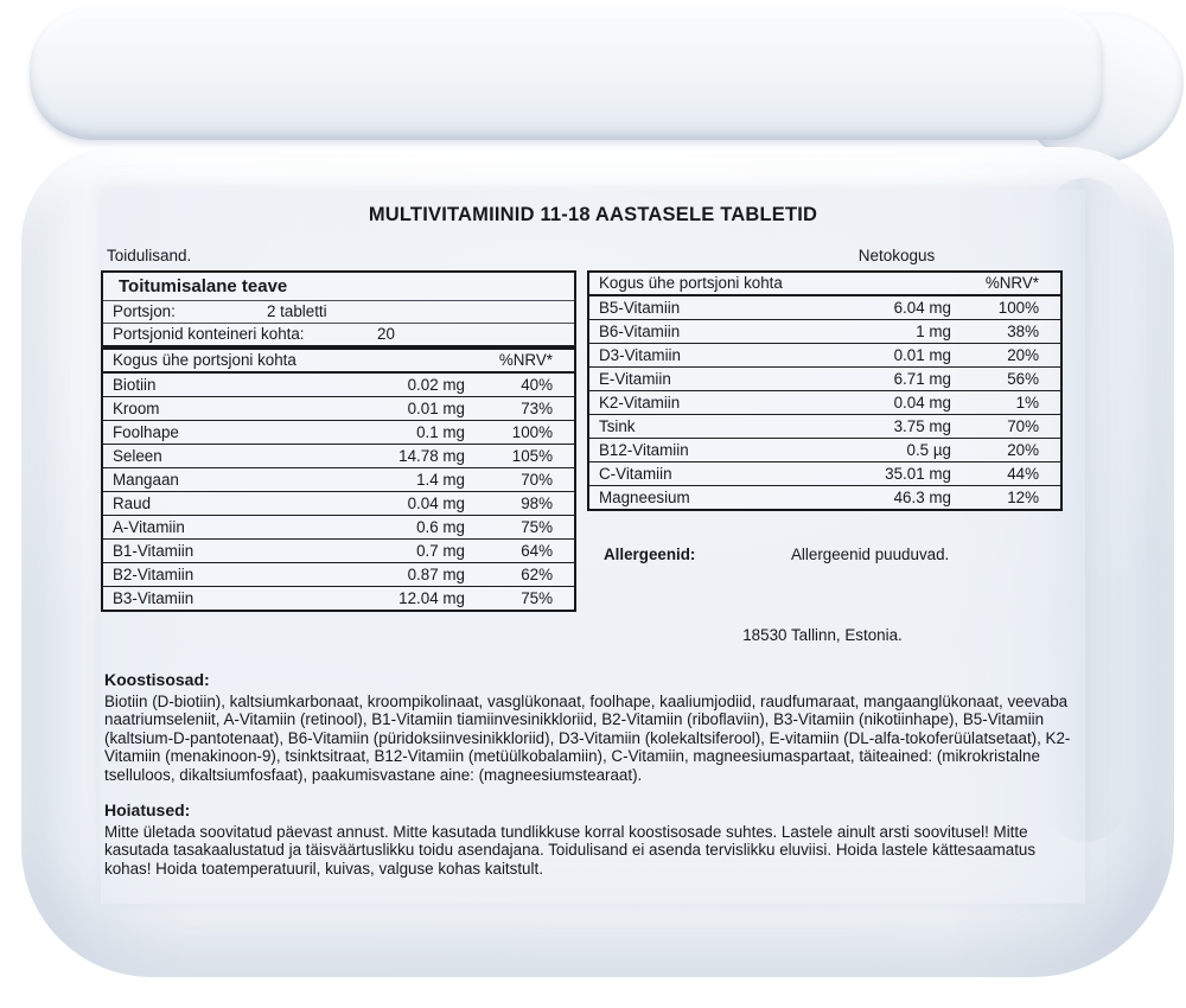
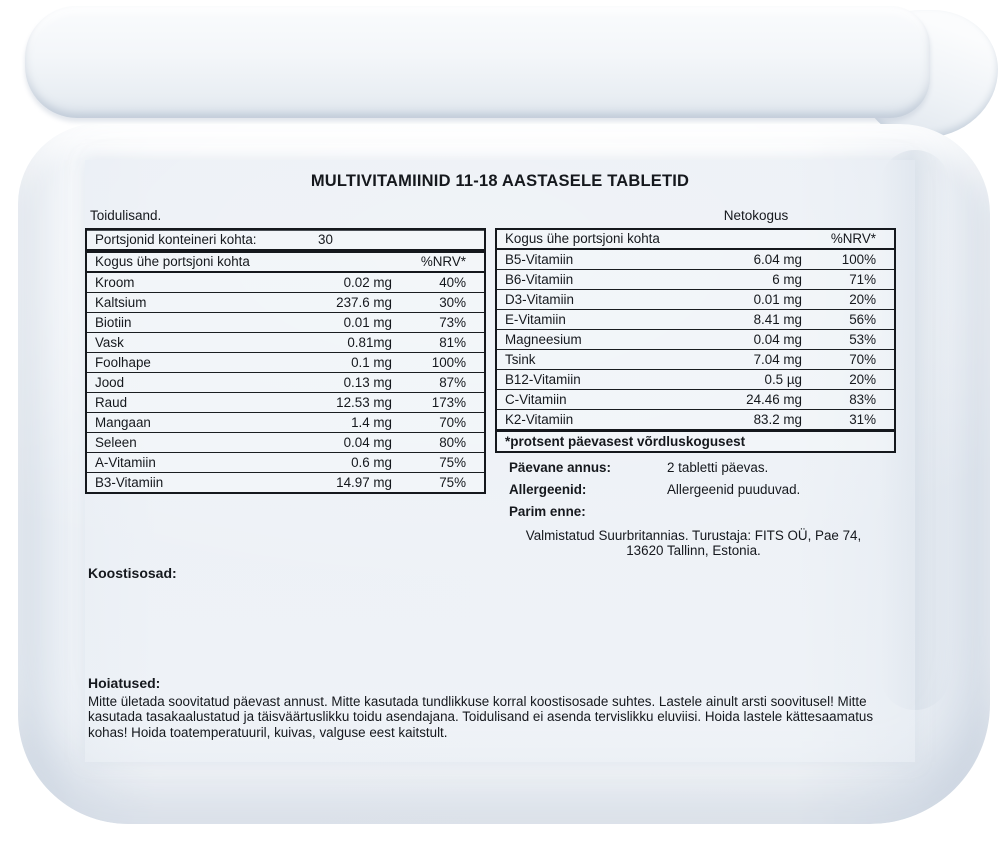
  MULTIVITAMIINID 11-18 AASTASELE TABLETID
  Toidulisand.
  Netokogus
- Toitumisalane teave
- Portsjon:
- 2 tabletti
  Portsjonid konteineri kohta:
- 20
+ 30
  Kogus ühe portsjoni kohta
  %NRV*
- Biotiin
+ Kroom
  0.02 mg
  40%
+ Kaltsium
+ 237.6 mg
+ 30%
- Kroom
+ Biotiin
  0.01 mg
  73%
+ Vask
+ 0.81mg
+ 81%
  Foolhape
  0.1 mg
  100%
+ Jood
+ 0.13 mg
+ 87%
- Seleen
+ Raud
- 14.78 mg
+ 12.53 mg
- 105%
+ 173%
  Mangaan
  1.4 mg
  70%
- Raud
+ Seleen
  0.04 mg
- 98%
+ 80%
  A-Vitamiin
  0.6 mg
  75%
- B1-Vitamiin
- 0.7 mg
- 64%
- B2-Vitamiin
- 0.87 mg
- 62%
  B3-Vitamiin
- 12.04 mg
+ 14.97 mg
  75%
  Kogus ühe portsjoni kohta
  %NRV*
  B5-Vitamiin
  6.04 mg
  100%
  B6-Vitamiin
- 1 mg
+ 6 mg
- 38%
+ 71%
  D3-Vitamiin
  0.01 mg
  20%
  E-Vitamiin
- 6.71 mg
+ 8.41 mg
  56%
- K2-Vitamiin
+ Magneesium
  0.04 mg
- 1%
+ 53%
  Tsink
- 3.75 mg
+ 7.04 mg
  70%
  B12-Vitamiin
  0.5 µg
  20%
  C-Vitamiin
- 35.01 mg
+ 24.46 mg
- 44%
+ 83%
- Magneesium
+ K2-Vitamiin
- 46.3 mg
+ 83.2 mg
- 12%
+ 31%
+ *protsent päevasest võrdluskogusest
+ Päevane annus:
+ 2 tabletti päevas.
  Allergeenid:
  Allergeenid puuduvad.
+ Parim enne:
+ Valmistatud Suurbritannias. Turustaja: FITS OÜ, Pae 74,
- 18530 Tallinn, Estonia.
+ 13620 Tallinn, Estonia.
  Koostisosad:
- Biotiin (D-biotiin), kaltsiumkarbonaat, kroompikolinaat, vasglükonaat, foolhape, kaaliumjodiid, raudfumaraat, mangaanglükonaat, veevaba naatriumseleniit, A-Vitamiin (retinool), B1-Vitamiin tiamiinvesinikkloriid, B2-Vitamiin (riboflaviin), B3-Vitamiin (nikotiinhape), B5-Vitamiin (kaltsium-D-pantotenaat), B6-Vitamiin (püridoksiinvesinikkloriid), D3-Vitamiin (kolekaltsiferool), E-vitamiin (DL-alfa-tokoferüülatsetaat), K2-Vitamiin (menakinoon-9), tsinktsitraat, B12-Vitamiin (metüülkobalamiin), C-Vitamiin, magneesiumaspartaat, täiteained: (mikrokristalne tselluloos, dikaltsiumfosfaat), paakumisvastane aine: (magneesiumstearaat).
  Hoiatused:
- Mitte ületada soovitatud päevast annust. Mitte kasutada tundlikkuse korral koostisosade suhtes. Lastele ainult arsti soovitusel! Mitte kasutada tasakaalustatud ja täisväärtuslikku toidu asendajana. Toidulisand ei asenda tervislikku eluviisi. Hoida lastele kättesaamatus kohas! Hoida toatemperatuuril, kuivas, valguse kohas kaitstult.
+ Mitte ületada soovitatud päevast annust. Mitte kasutada tundlikkuse korral koostisosade suhtes. Lastele ainult arsti soovitusel! Mitte kasutada tasakaalustatud ja täisväärtuslikku toidu asendajana. Toidulisand ei asenda tervislikku eluviisi. Hoida lastele kättesaamatus kohas! Hoida toatemperatuuril, kuivas, valguse eest kaitstult.
